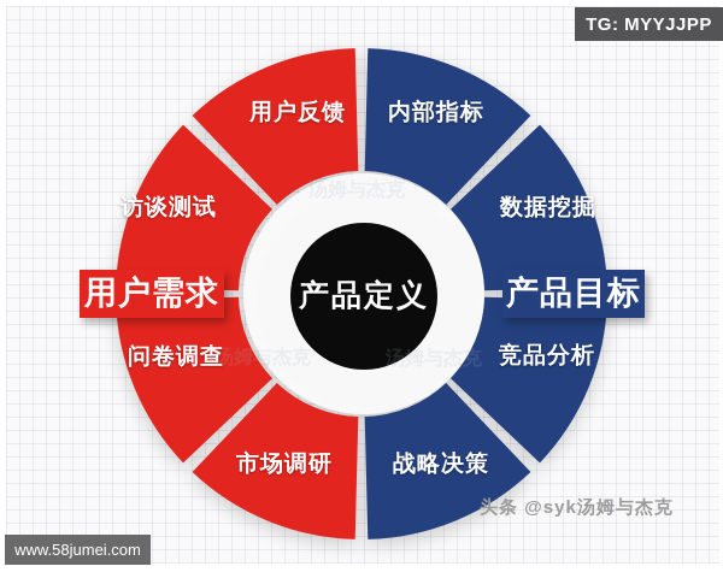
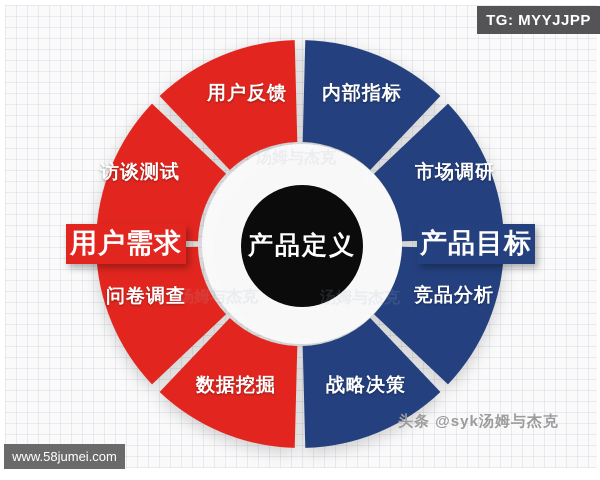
  用户反馈
  内部指标
- 数据挖掘
+ 市场调研
  竞品分析
  战略决策
- 市场调研
+ 数据挖掘
  问卷调查
  访谈测试
  用户需求
  产品目标
  产品定义
  汤姆与杰克
  汤姆与杰克
  汤姆与杰克
  TG: MYYJJPP
  www.58jumei.com
  头条 @syk汤姆与杰克
